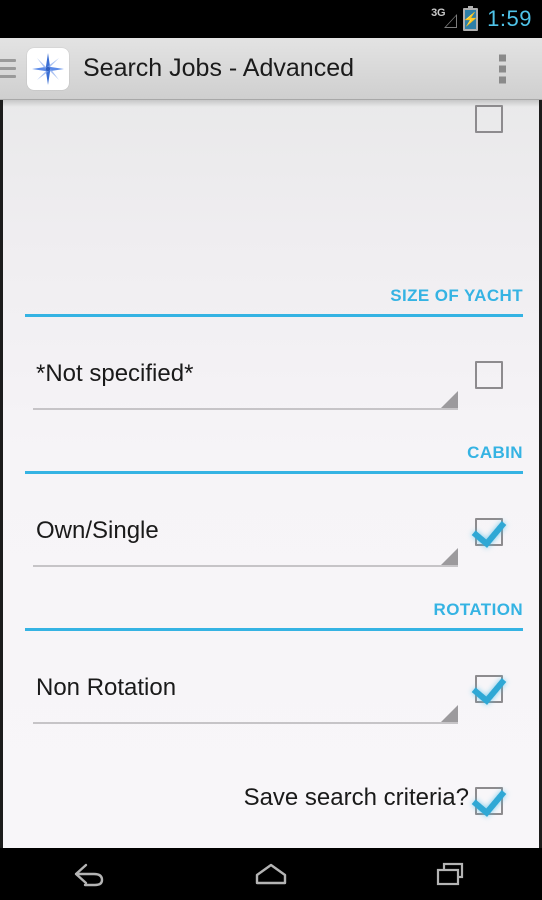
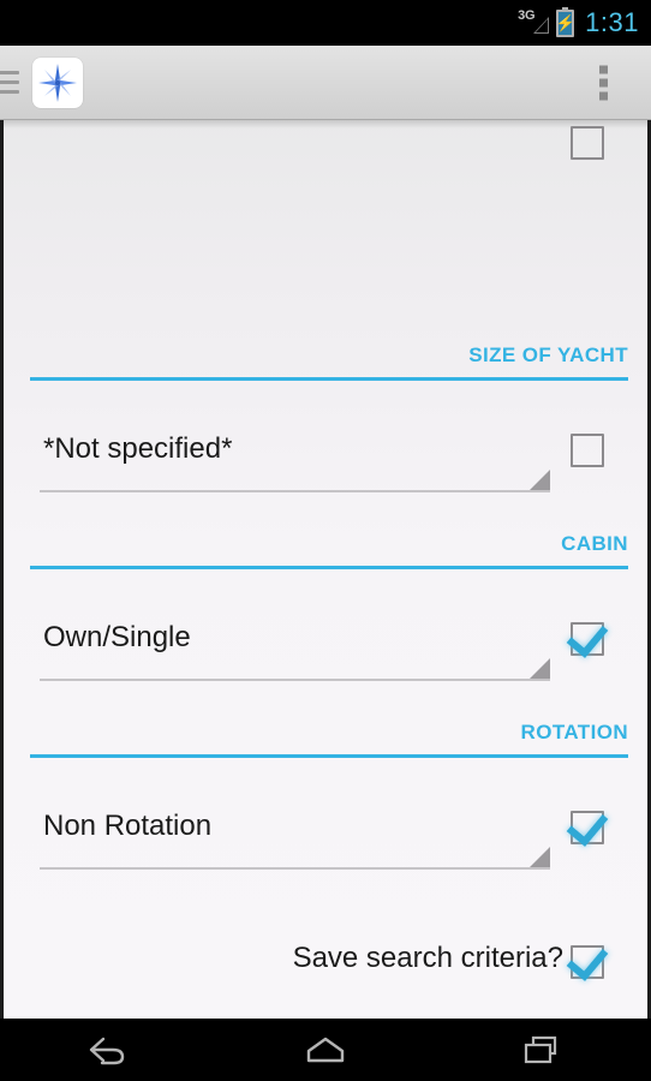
  3G
  ⚡
- 1:59
+ 1:31
- Search Jobs - Advanced
  SIZE OF YACHT
  *Not specified*
  CABIN
  Own/Single
  ROTATION
  Non Rotation
  Save search criteria?
